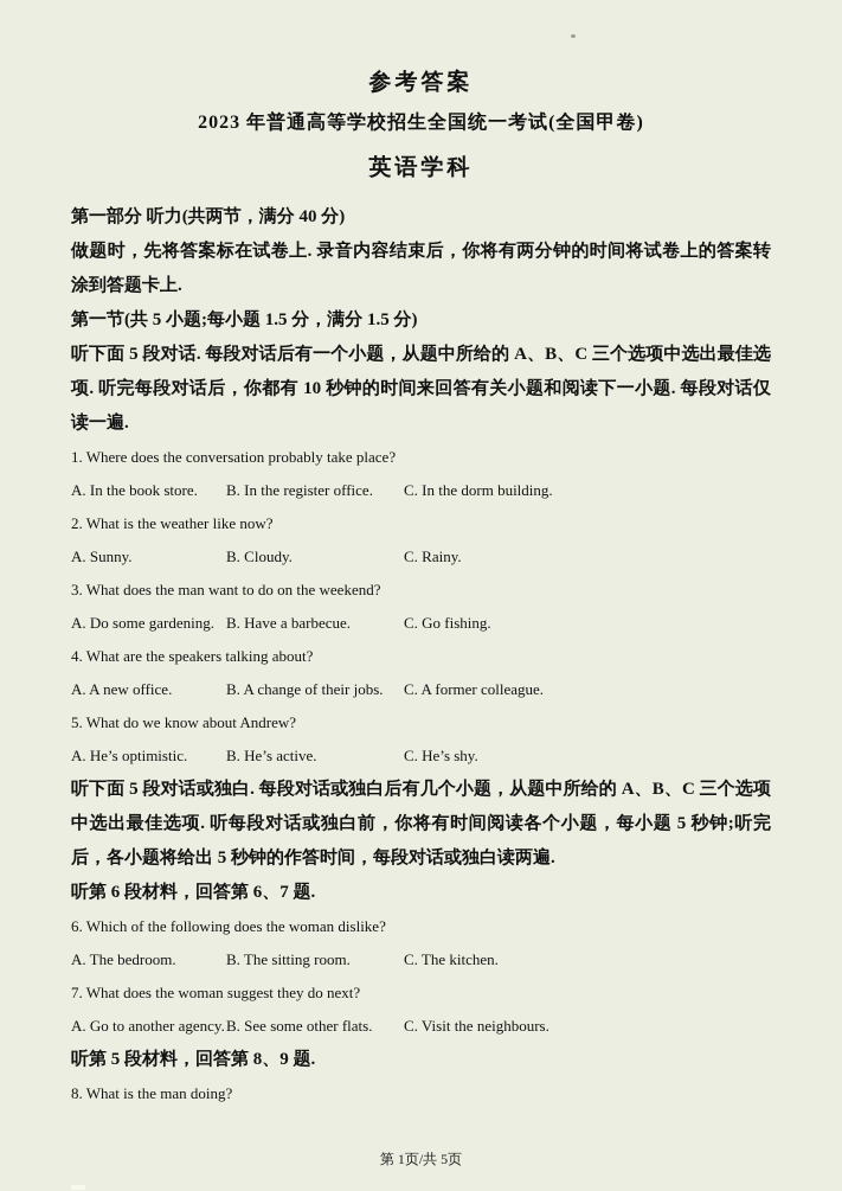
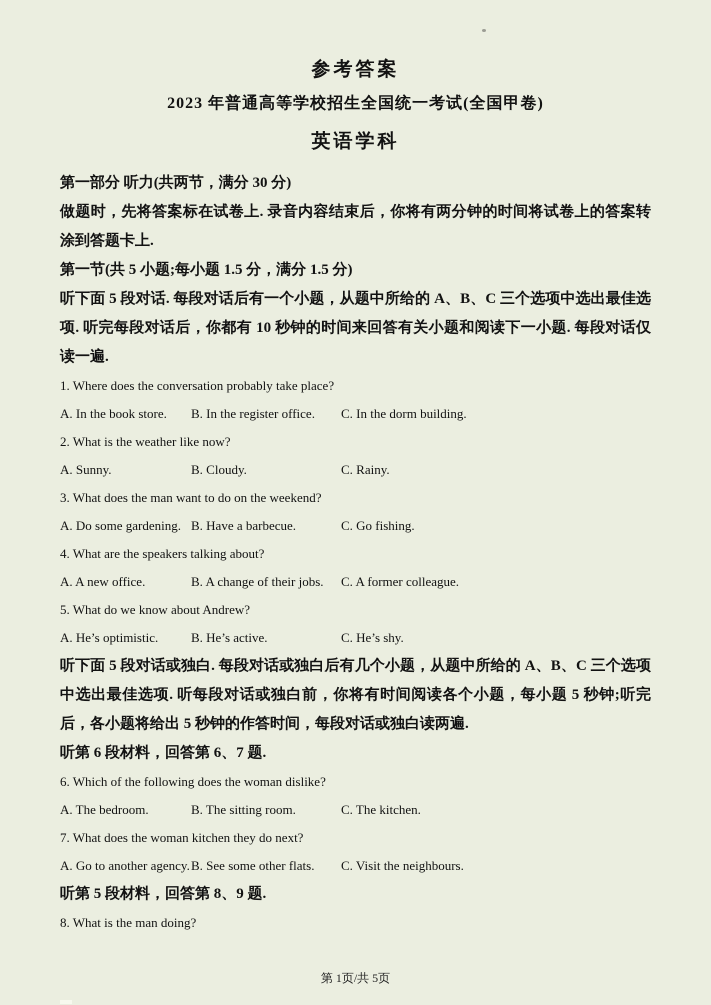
  参考答案
  2023 年普通高等学校招生全国统一考试(全国甲卷)
  英语学科
- 第一部分 听力(共两节，满分 40 分)
+ 第一部分 听力(共两节，满分 30 分)
  做题时，先将答案标在试卷上. 录音内容结束后，你将有两分钟的时间将试卷上的答案转涂到答题卡上.
  第一节(共 5 小题;每小题 1.5 分，满分 1.5 分)
  听下面 5 段对话. 每段对话后有一个小题，从题中所给的 A、B、C 三个选项中选出最佳选项. 听完每段对话后，你都有 10 秒钟的时间来回答有关小题和阅读下一小题. 每段对话仅读一遍.
  1. Where does the conversation probably take place?
  A. In the book store. B. In the register office. C. In the dorm building.
  2. What is the weather like now?
  A. Sunny. B. Cloudy. C. Rainy.
  3. What does the man want to do on the weekend?
  A. Do some gardening. B. Have a barbecue. C. Go fishing.
  4. What are the speakers talking about?
  A. A new office. B. A change of their jobs. C. A former colleague.
  5. What do we know about Andrew?
  A. He’s optimistic. B. He’s active. C. He’s shy.
  听下面 5 段对话或独白. 每段对话或独白后有几个小题，从题中所给的 A、B、C 三个选项中选出最佳选项. 听每段对话或独白前，你将有时间阅读各个小题，每小题 5 秒钟;听完后，各小题将给出 5 秒钟的作答时间，每段对话或独白读两遍.
  听第 6 段材料，回答第 6、7 题.
  6. Which of the following does the woman dislike?
  A. The bedroom. B. The sitting room. C. The kitchen.
- 7. What does the woman suggest they do next?
+ 7. What does the woman kitchen they do next?
  A. Go to another agency.B. See some other flats. C. Visit the neighbours.
  听第 5 段材料，回答第 8、9 题.
  8. What is the man doing?
  第 1页/共 5页
